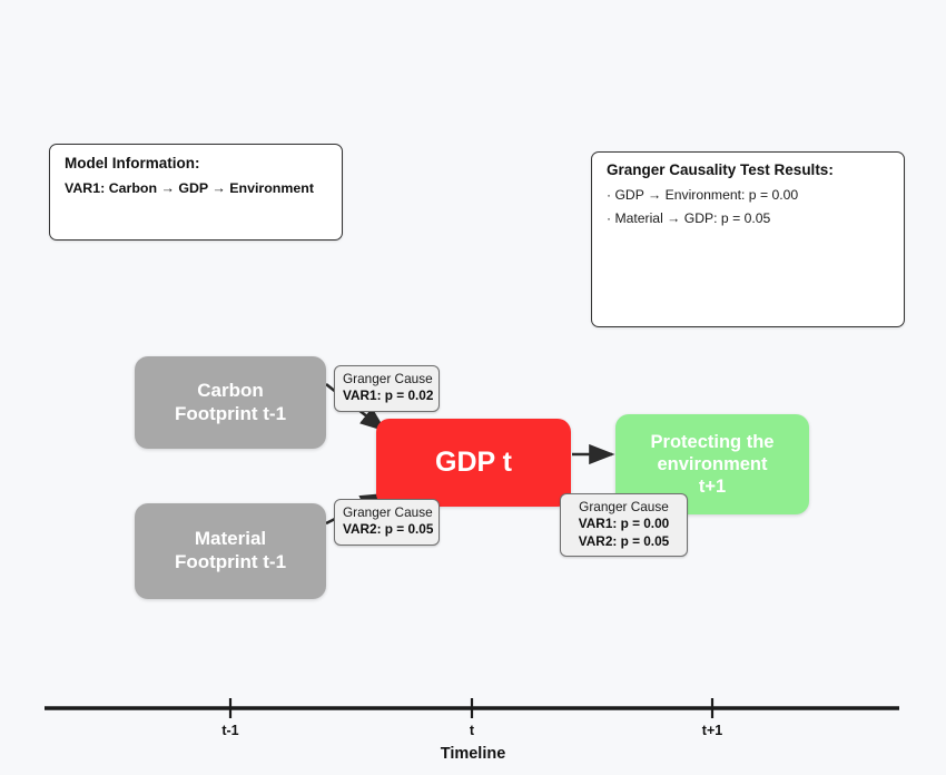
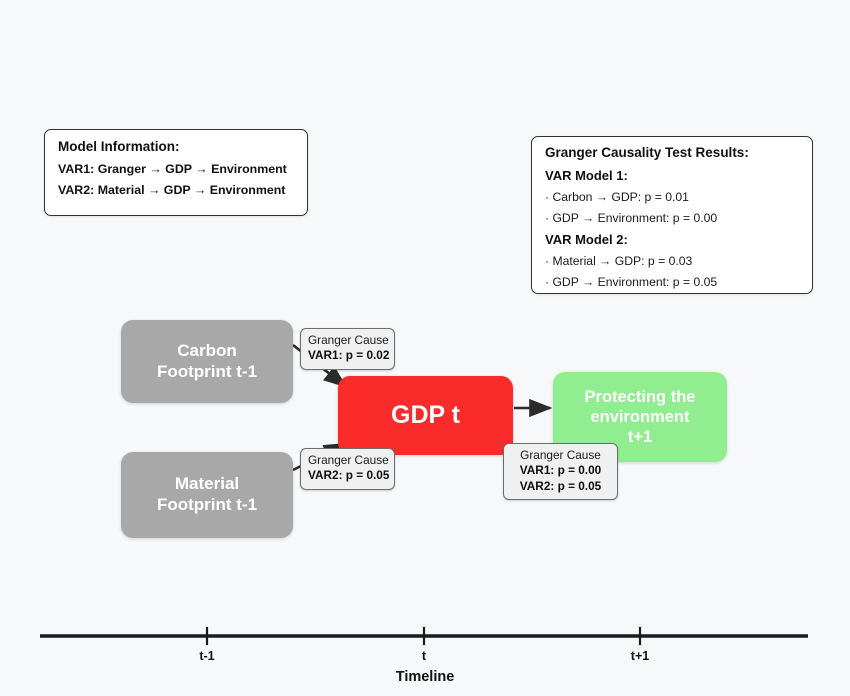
  Model Information:
- VAR1: Carbon → GDP → Environment
+ VAR1: Granger → GDP → Environment
+ VAR2: Material → GDP → Environment
  Granger Causality Test Results:
+ VAR Model 1:
+ · Carbon → GDP: p = 0.01
  · GDP → Environment: p = 0.00
+ VAR Model 2:
- · Material → GDP: p = 0.05
+ · Material → GDP: p = 0.03
+ · GDP → Environment: p = 0.05
  Carbon
  Footprint t-1
  Material
  Footprint t-1
  GDP t
  Protecting the
  environment
  t+1
  Granger Cause
  VAR1: p = 0.02
  Granger Cause
  VAR2: p = 0.05
  Granger Cause
  VAR1: p = 0.00
  VAR2: p = 0.05
  t-1
  t
  t+1
  Timeline
